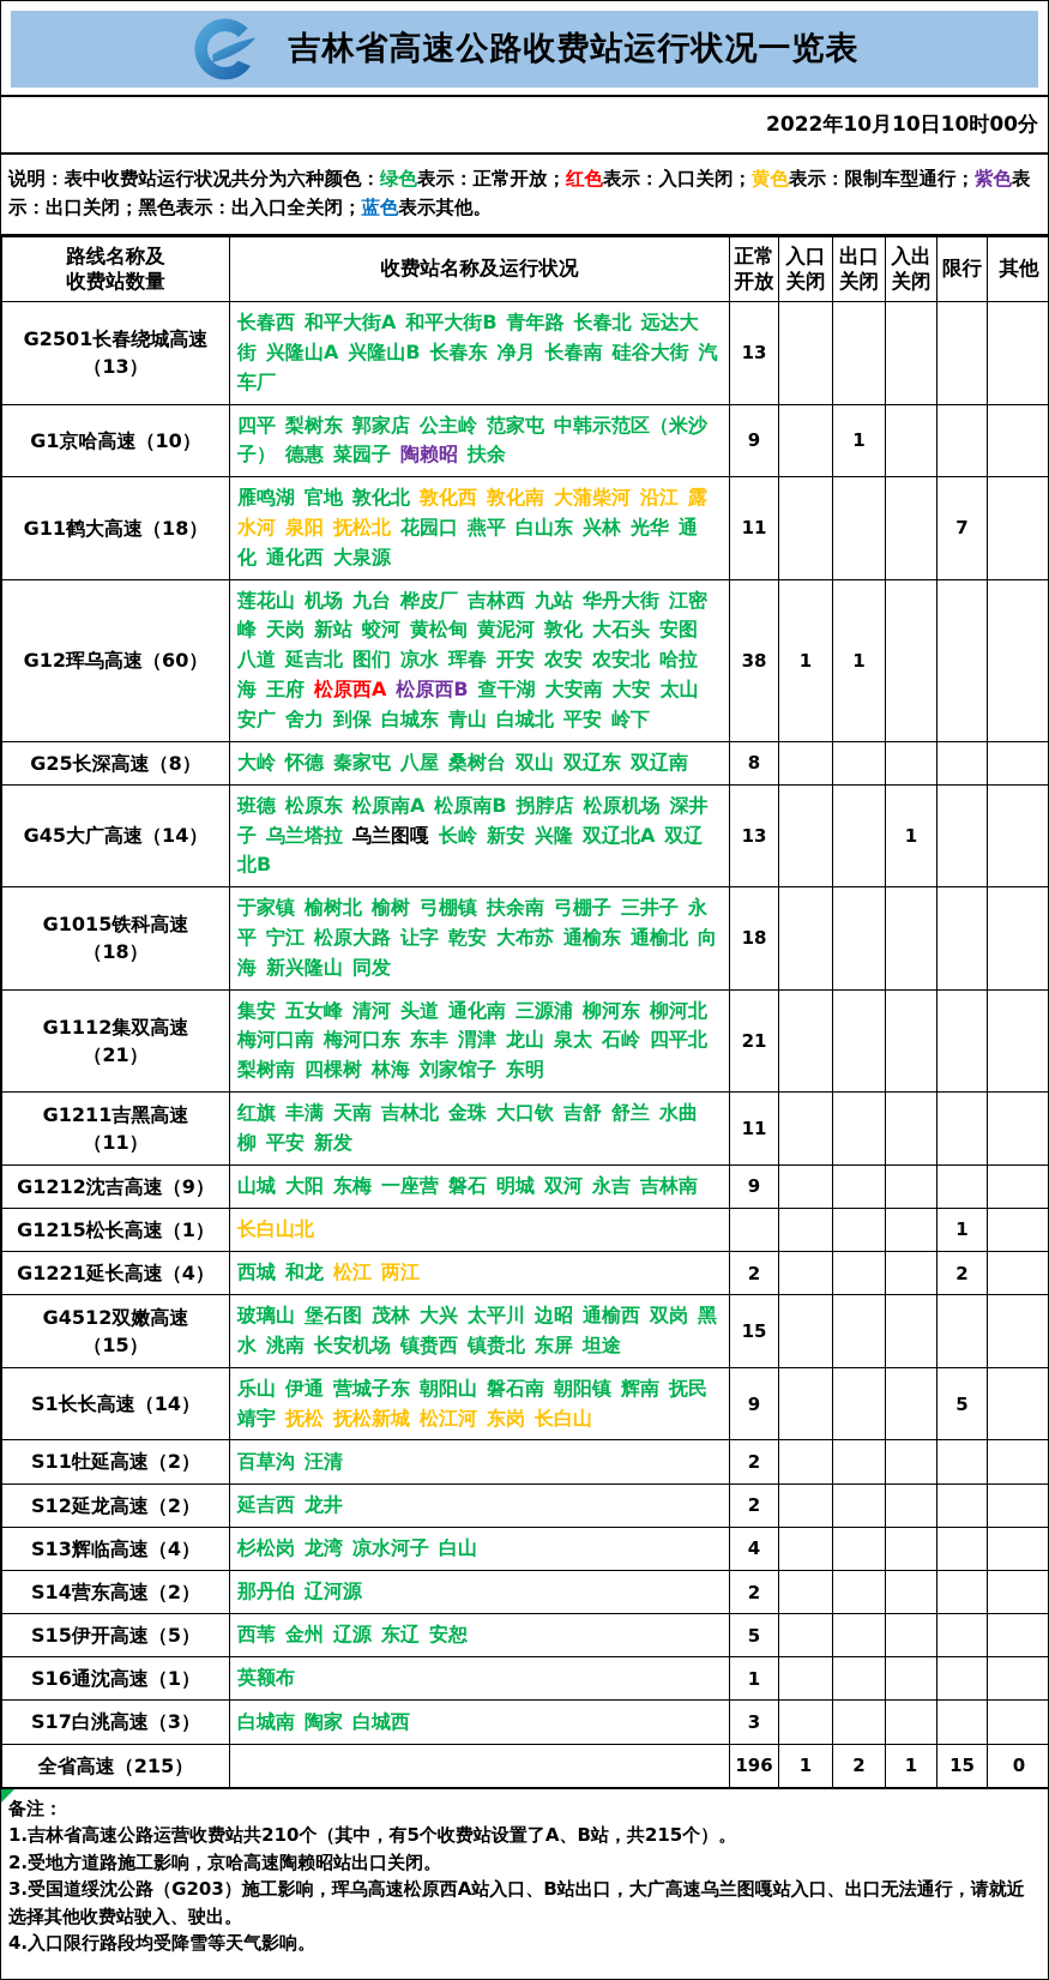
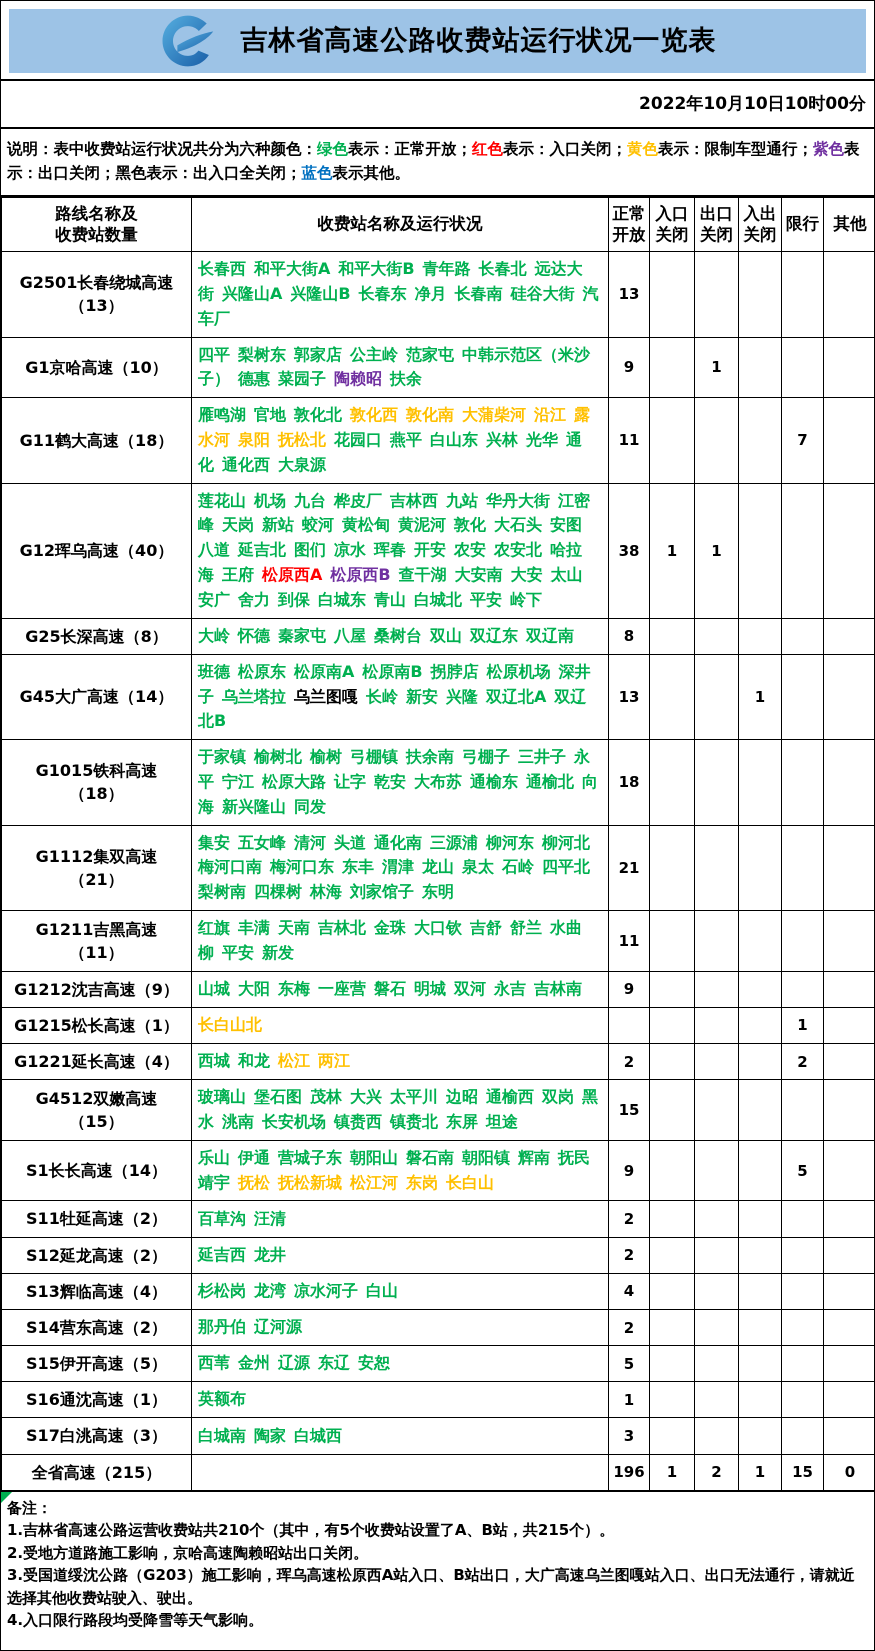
  吉林省高速公路收费站运行状况一览表
  2022年10月10日10时00分
  说明：表中收费站运行状况共分为六种颜色：绿色表示：正常开放；红色表示：入口关闭；黄色表示：限制车型通行；紫色表示：出口关闭；黑色表示：出入口全关闭；蓝色表示其他。
  路线名称及 收费站数量	收费站名称及运行状况	正常 开放	入口 关闭	出口 关闭	入出 关闭	限行	其他
  G2501长春绕城高速（13）	长春西 和平大街A 和平大街B 青年路 长春北 远达大街 兴隆山A 兴隆山B 长春东 净月 长春南 硅谷大街 汽车厂	13
  G1京哈高速（10）	四平 梨树东 郭家店 公主岭 范家屯 中韩示范区（米沙子） 德惠 菜园子 陶赖昭 扶余	9		1
  G11鹤大高速（18）	雁鸣湖 官地 敦化北 敦化西 敦化南 大蒲柴河 沿江 露水河 泉阳 抚松北 花园口 燕平 白山东 兴林 光华 通化 通化西 大泉源	11				7
- G12珲乌高速（60）	莲花山 机场 九台 桦皮厂 吉林西 九站 华丹大街 江密峰 天岗 新站 蛟河 黄松甸 黄泥河 敦化 大石头 安图 八道 延吉北 图们 凉水 珲春 开安 农安 农安北 哈拉海 王府 松原西A 松原西B 查干湖 大安南 大安 太山 安广 舍力 到保 白城东 青山 白城北 平安 岭下	38	1	1
+ G12珲乌高速（40）	莲花山 机场 九台 桦皮厂 吉林西 九站 华丹大街 江密峰 天岗 新站 蛟河 黄松甸 黄泥河 敦化 大石头 安图 八道 延吉北 图们 凉水 珲春 开安 农安 农安北 哈拉海 王府 松原西A 松原西B 查干湖 大安南 大安 太山 安广 舍力 到保 白城东 青山 白城北 平安 岭下	38	1	1
  G25长深高速（8）	大岭 怀德 秦家屯 八屋 桑树台 双山 双辽东 双辽南	8
  G45大广高速（14）	班德 松原东 松原南A 松原南B 拐脖店 松原机场 深井子 乌兰塔拉 乌兰图嘎 长岭 新安 兴隆 双辽北A 双辽北B	13			1
  G1015铁科高速（18）	于家镇 榆树北 榆树 弓棚镇 扶余南 弓棚子 三井子 永平 宁江 松原大路 让字 乾安 大布苏 通榆东 通榆北 向海 新兴隆山 同发	18
  G1112集双高速（21）	集安 五女峰 清河 头道 通化南 三源浦 柳河东 柳河北 梅河口南 梅河口东 东丰 渭津 龙山 泉太 石岭 四平北 梨树南 四棵树 林海 刘家馆子 东明	21
  G1211吉黑高速（11）	红旗 丰满 天南 吉林北 金珠 大口钦 吉舒 舒兰 水曲柳 平安 新发	11
  G1212沈吉高速（9）	山城 大阳 东梅 一座营 磐石 明城 双河 永吉 吉林南	9
  G1215松长高速（1）	长白山北					1
  G1221延长高速（4）	西城 和龙 松江 两江	2				2
  G4512双嫩高速（15）	玻璃山 堡石图 茂林 大兴 太平川 边昭 通榆西 双岗 黑水 洮南 长安机场 镇赉西 镇赉北 东屏 坦途	15
  S1长长高速（14）	乐山 伊通 营城子东 朝阳山 磐石南 朝阳镇 辉南 抚民 靖宇 抚松 抚松新城 松江河 东岗 长白山	9				5
  S11牡延高速（2）	百草沟 汪清	2
  S12延龙高速（2）	延吉西 龙井	2
  S13辉临高速（4）	杉松岗 龙湾 凉水河子 白山	4
  S14营东高速（2）	那丹伯 辽河源	2
  S15伊开高速（5）	西苇 金州 辽源 东辽 安恕	5
  S16通沈高速（1）	英额布	1
  S17白洮高速（3）	白城南 陶家 白城西	3
  全省高速（215）		196	1	2	1	15	0
  备注：
  1.吉林省高速公路运营收费站共210个（其中，有5个收费站设置了A、B站，共215个）。
  2.受地方道路施工影响，京哈高速陶赖昭站出口关闭。
  3.受国道绥沈公路（G203）施工影响，珲乌高速松原西A站入口、B站出口，大广高速乌兰图嘎站入口、出口无法通行，请就近选择其他收费站驶入、驶出。
  4.入口限行路段均受降雪等天气影响。
